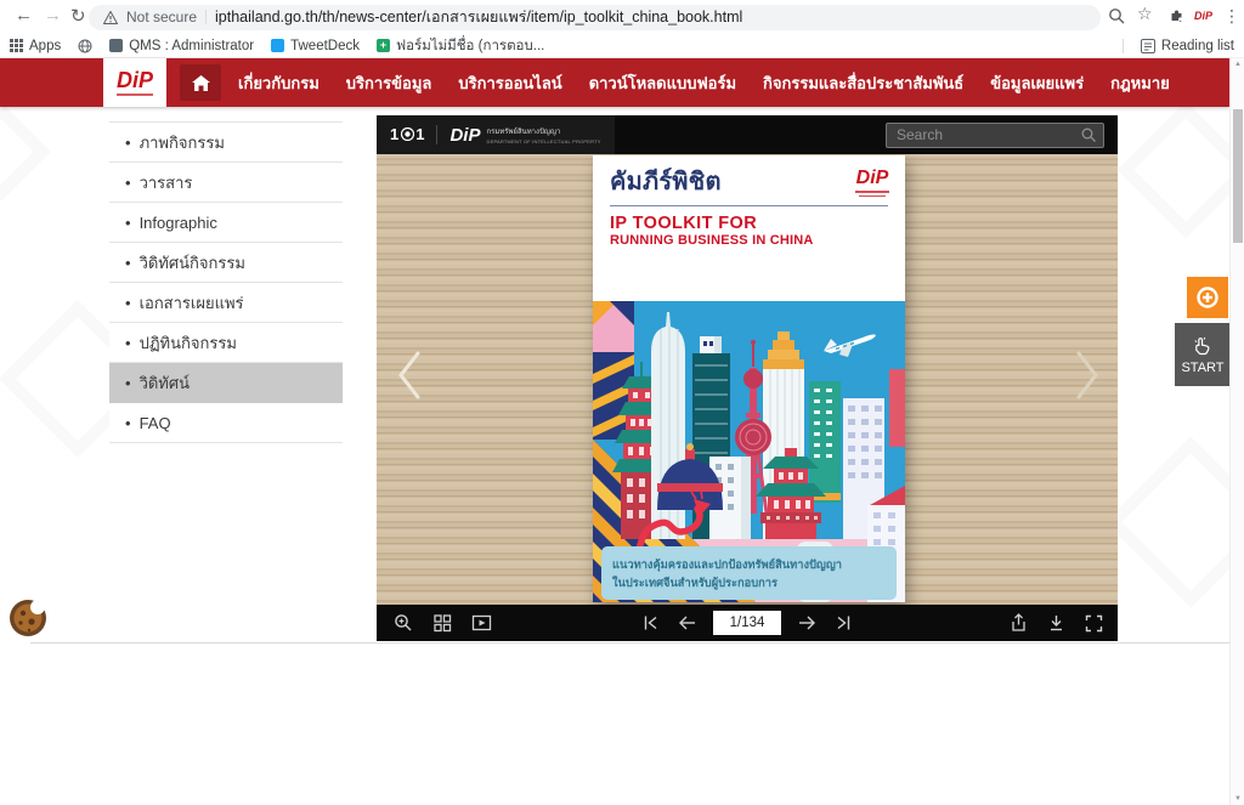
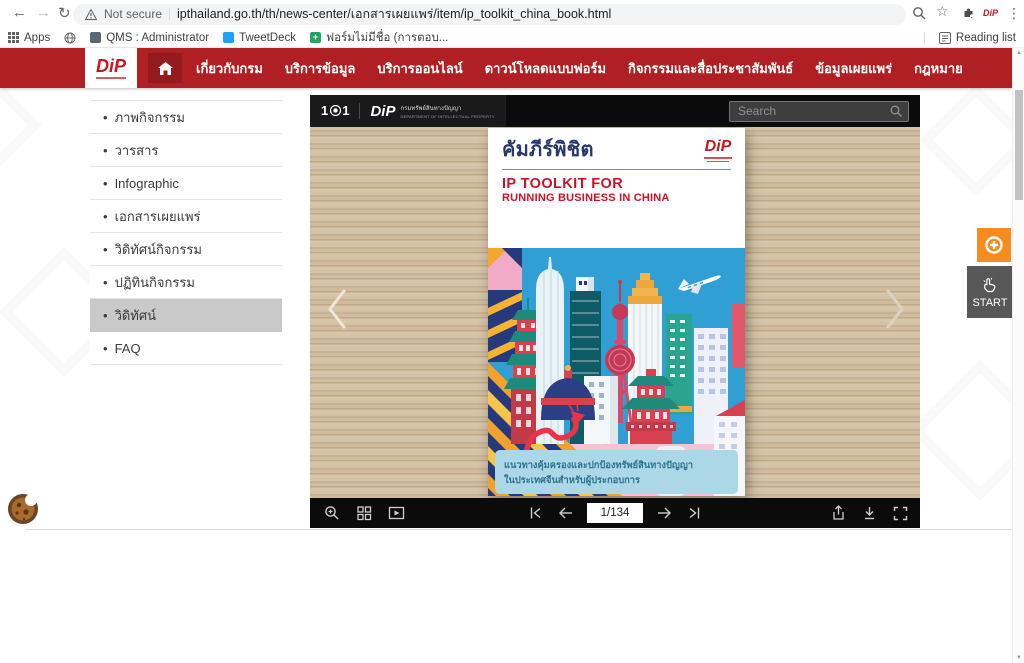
  ←
  →
  ↻
  Not secure
  ipthailand.go.th/th/news-center/เอกสารเผยแพร่/item/ip_toolkit_china_book.html
  ☆
  DiP
  ⋮
  Apps
  QMS : Administrator
  TweetDeck
  +
  ฟอร์มไม่มีชื่อ (การตอบ...
  Reading list
  DiP
  เกี่ยวกับกรม
  บริการข้อมูล
  บริการออนไลน์
  ดาวน์โหลดแบบฟอร์ม
  กิจกรรมและสื่อประชาสัมพันธ์
  ข้อมูลเผยแพร่
  กฎหมาย
  •
  ภาพกิจกรรม
  •
  วารสาร
  •
  Infographic
  •
- วิดิทัศน์กิจกรรม
+ เอกสารเผยแพร่
  •
- เอกสารเผยแพร่
+ วิดิทัศน์กิจกรรม
  •
  ปฏิทินกิจกรรม
  •
  วิดิทัศน์
  •
  FAQ
  1
  1
  DiP
  Search
  คัมภีร์พิชิต
  DiP
  IP TOOLKIT FOR
  RUNNING BUSINESS IN CHINA
  แนวทางคุ้มครองและปกป้องทรัพย์สินทางปัญญา
  ในประเทศจีนสำหรับผู้ประกอบการ
  1/134
  START
